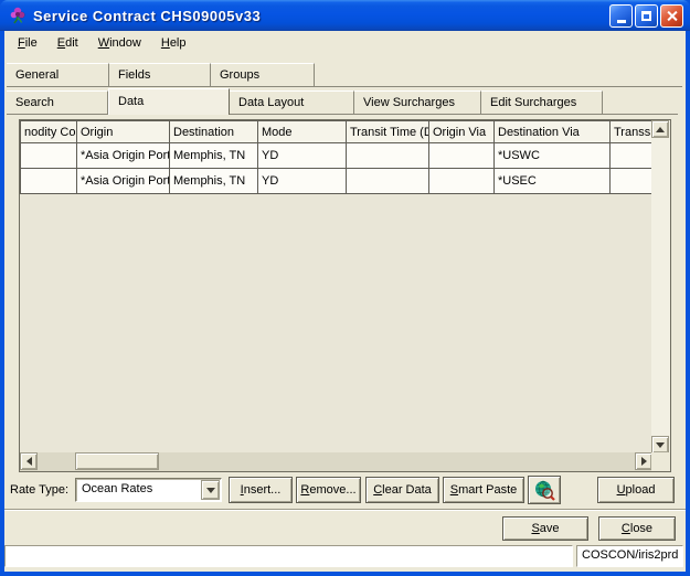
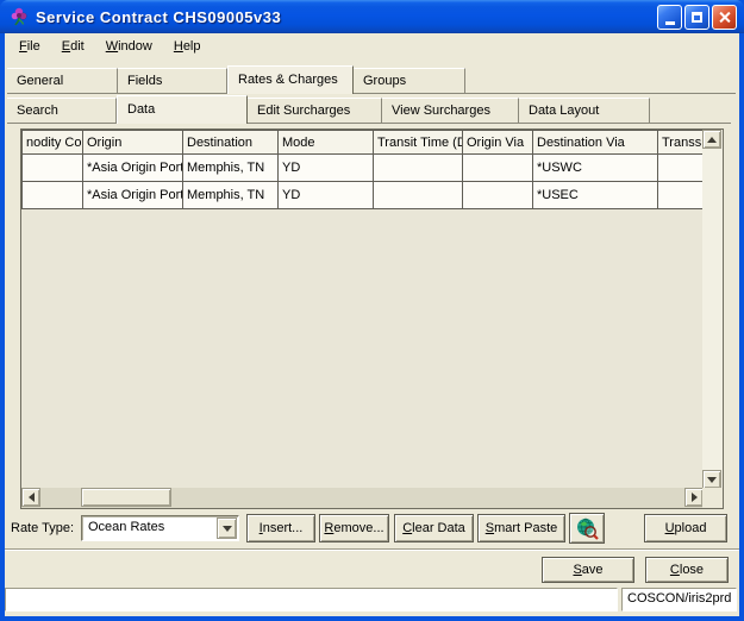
  Service Contract CHS09005v33
  File
  Edit
  Window
  Help
  General
  Fields
+ Rates & Charges
  Groups
  Search
  Data
- Data Layout
+ Edit Surcharges
  View Surcharges
- Edit Surcharges
+ Data Layout
  nodity Co	Origin	Destination	Mode	Transit Time (D	Origin Via	Destination Via	Transs
  	*Asia Origin Port	Memphis, TN	YD			*USWC
  	*Asia Origin Port	Memphis, TN	YD			*USEC
  Rate Type:
  Ocean Rates
  I
  nsert...
  R
  emove...
  C
  lear Data
  S
  mart Paste
  U
  pload
  S
  ave
  C
  lose
  COSCON/iris2prd
